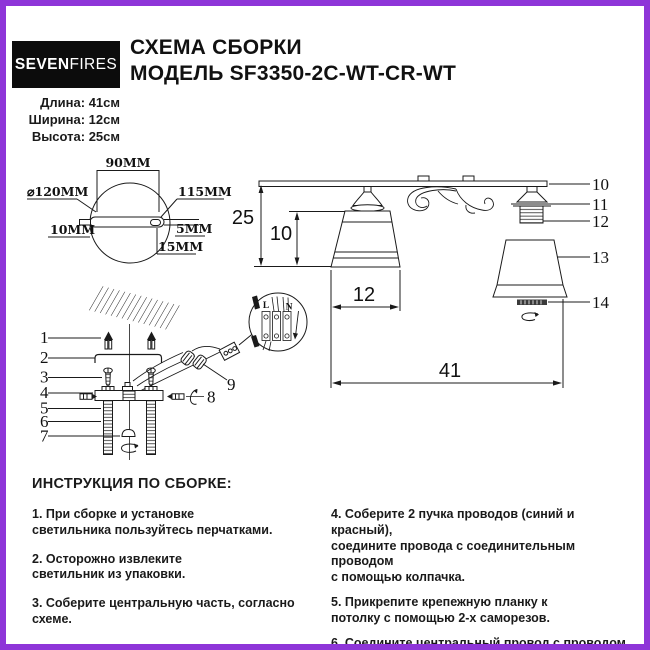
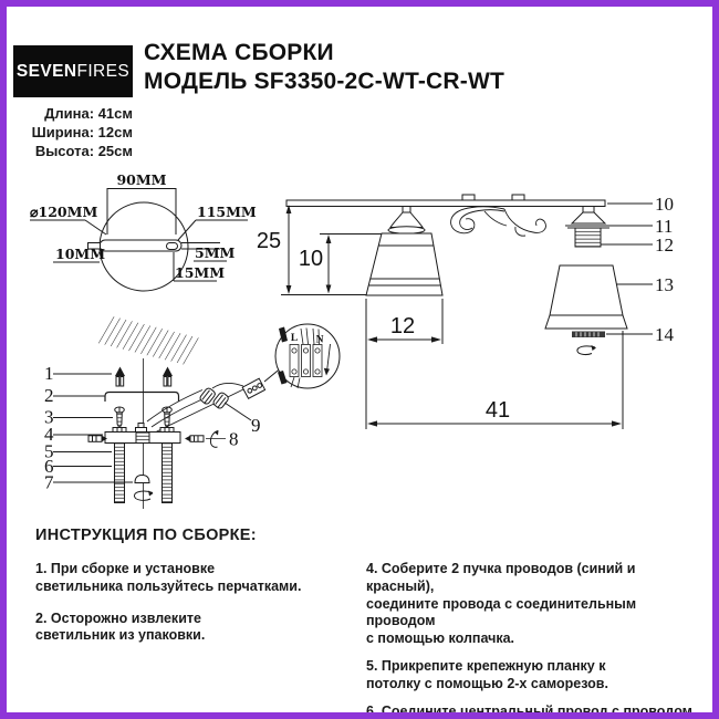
  SEVEN
  FIRES
  Длина: 41см
  Ширина: 12см
  Высота: 25см
  СХЕМА СБОРКИ
  МОДЕЛЬ SF3350-2C-WT-CR-WT
  90MM
  ⌀120MM
  115MM
  10MM
  5MM
  15MM
  25
  10
  12
  41
  10
  11
  12
  13
  14
  1
  2
  3
  4
  5
  6
  7
  8
  9
  L
  N
  ИНСТРУКЦИЯ ПО СБОРКЕ:
  1. При сборке и установке
  светильника пользуйтесь перчатками.
  2. Осторожно извлеките
  светильник из упаковки.
- 3. Соберите центральную часть, согласно схеме.
  4. Соберите 2 пучка проводов (синий и красный),
  соедините провода с соединительным проводом
  с помощью колпачка.
  5. Прикрепите крепежную планку к
  потолку с помощью 2-х саморезов.
  6. Соедините центральный провод с проводом
